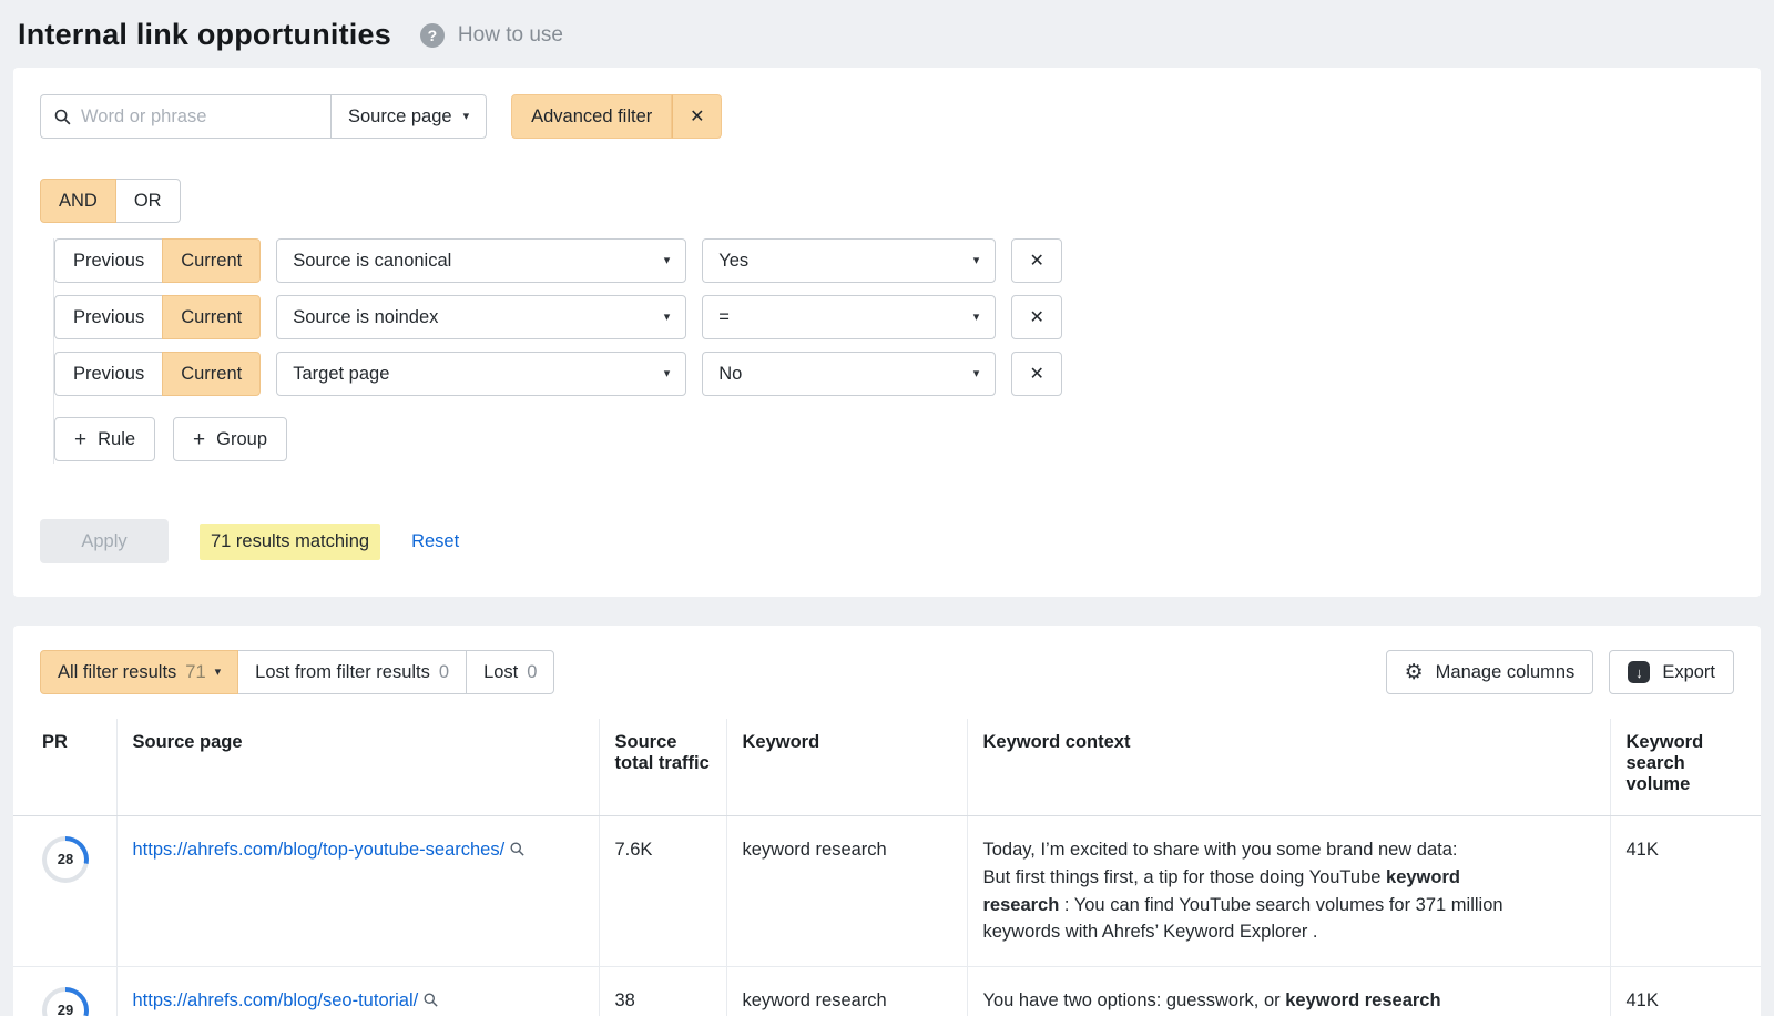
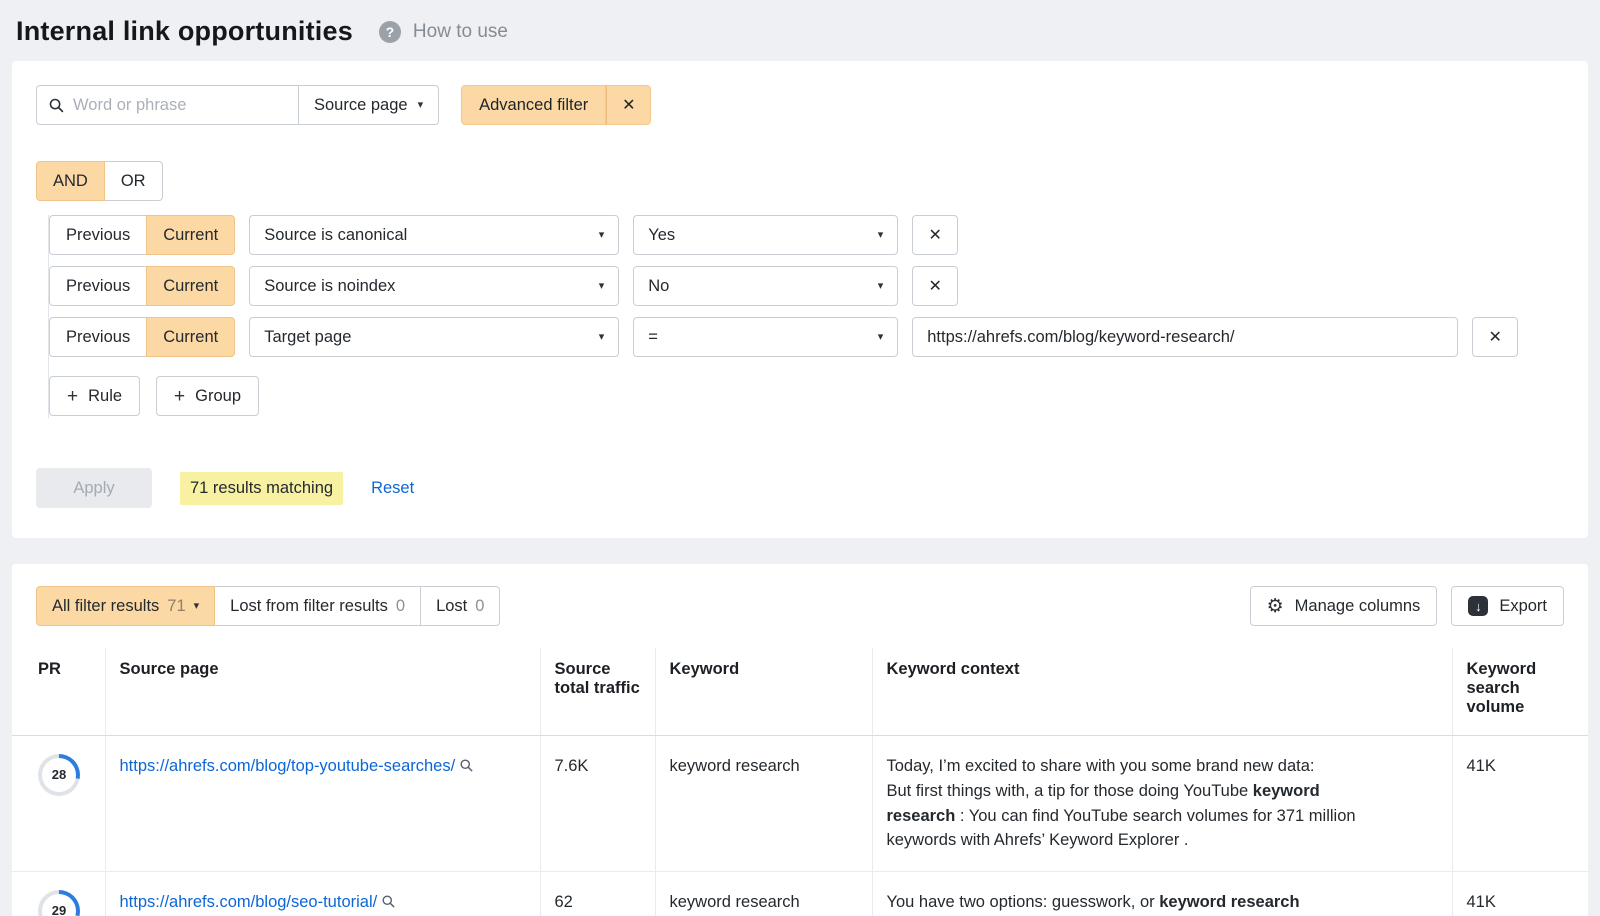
  Internal link opportunities
  ?
  How to use
  Word or phrase
  Source page
  ▾
  Advanced filter
  ✕
  AND
  OR
  Previous
  Current
  Source is canonical
  ▾
  Yes
  ▾
  ✕
  Previous
  Current
  Source is noindex
  ▾
- =
+ No
  ▾
  ✕
  Previous
  Current
  Target page
  ▾
- No
+ =
  ▾
+ https://ahrefs.com/blog/keyword-research/
  ✕
  +
  Rule
  +
  Group
  Apply
  71 results matching
  Reset
  All filter results
  71
  ▾
  Lost from filter results
  0
  Lost
  0
  ⚙
  Manage columns
  ↓
  Export
  PR	Source page	Source total traffic	Keyword	Keyword context	Keyword search volume
- 28	https://ahrefs.com/blog/top-youtube-searches/	7.6K	keyword research	Today, I’m excited to share with you some brand new data:But first things first, a tip for those doing YouTube keyword research : You can find YouTube search volumes for 371 million keywords with Ahrefs’ Keyword Explorer .	41K
+ 28	https://ahrefs.com/blog/top-youtube-searches/	7.6K	keyword research	Today, I’m excited to share with you some brand new data:But first things with, a tip for those doing YouTube keyword research : You can find YouTube search volumes for 371 million keywords with Ahrefs’ Keyword Explorer .	41K
- 29	https://ahrefs.com/blog/seo-tutorial/	38	keyword research	You have two options: guesswork, or keyword research	41K
+ 29	https://ahrefs.com/blog/seo-tutorial/	62	keyword research	You have two options: guesswork, or keyword research	41K
